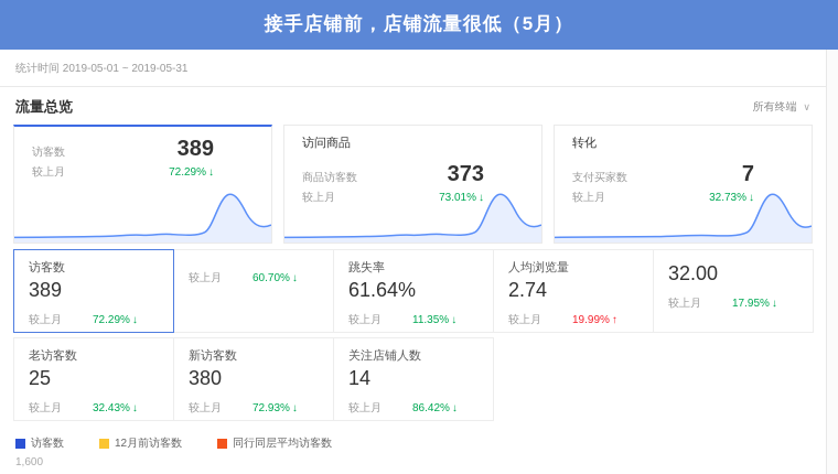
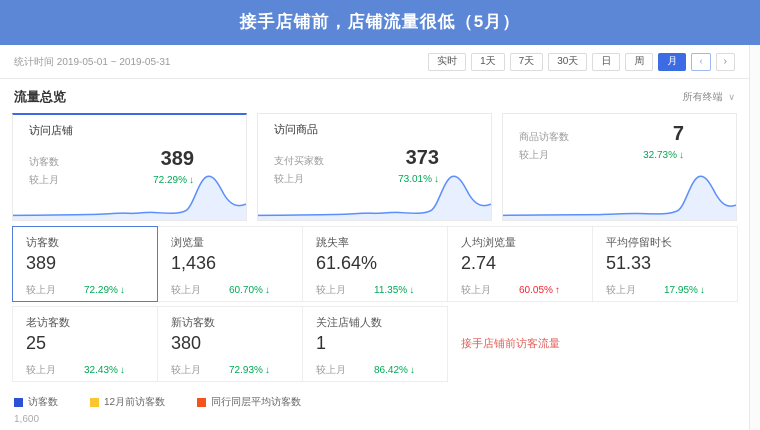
  接手店铺前，店铺流量很低（5月）
  统计时间 2019-05-01 ~ 2019-05-31
+ 实时
+ 1天
+ 7天
+ 30天
+ 日
+ 周
+ 月
+ ‹
+ ›
  流量总览
  所有终端 ∨
+ 访问店铺
  访客数
  389
  较上月
  72.29% ↓
  访问商品
- 商品访客数
+ 支付买家数
  373
  较上月
  73.01% ↓
- 转化
- 支付买家数
+ 商品访客数
  7
  较上月
  32.73% ↓
  访客数
  389
  较上月
  72.29% ↓
+ 浏览量
+ 1,436
  较上月
  60.70% ↓
  跳失率
  61.64%
  较上月
  11.35% ↓
  人均浏览量
  2.74
  较上月
- 19.99% ↑
+ 60.05% ↑
+ 平均停留时长
- 32.00
+ 51.33
  较上月
  17.95% ↓
  老访客数
  25
  较上月
  32.43% ↓
  新访客数
  380
  较上月
  72.93% ↓
  关注店铺人数
- 14
+ 1
  较上月
  86.42% ↓
+ 接手店铺前访客流量
  访客数
  12月前访客数
  同行同层平均访客数
  1,600
